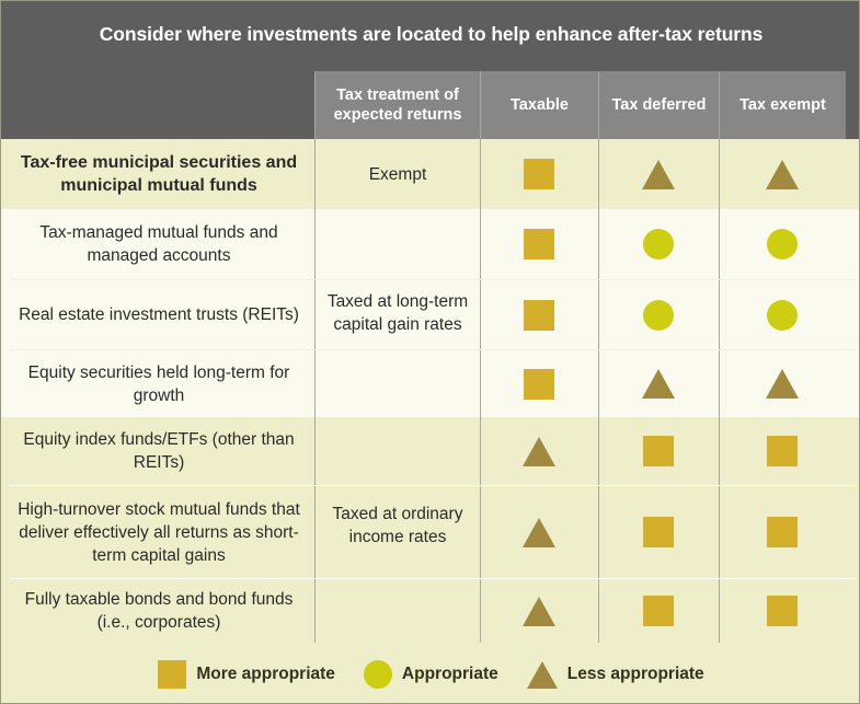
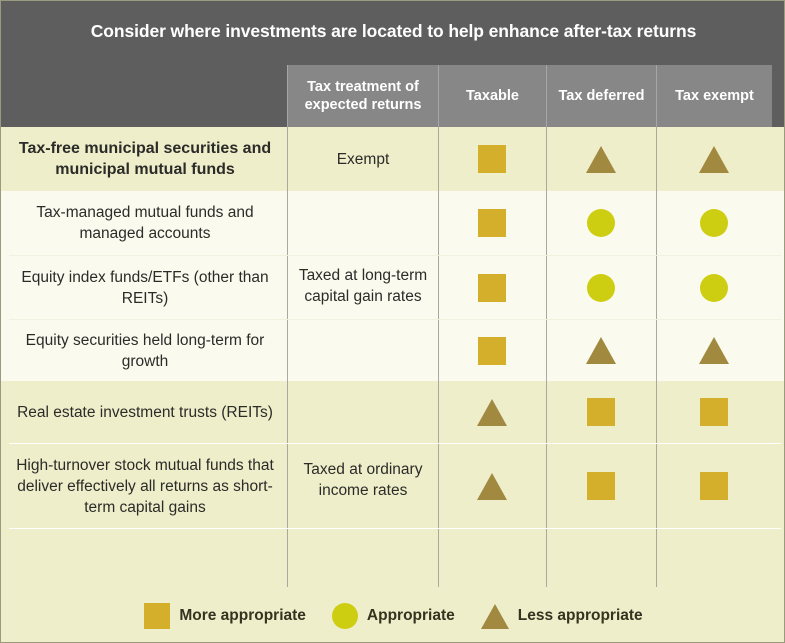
  Consider where investments are located to help enhance after-tax returns
  Tax treatment of expected returns
  Taxable
  Tax deferred
  Tax exempt
  Tax-free municipal securities and municipal mutual funds
  Exempt
  Tax-managed mutual funds and managed accounts
- Real estate investment trusts (REITs)
+ Equity index funds/ETFs (other than REITs)
  Equity securities held long-term for growth
  Taxed at long-term capital gain rates
- Equity index funds/ETFs (other than REITs)
+ Real estate investment trusts (REITs)
  High-turnover stock mutual funds that deliver effectively all returns as short-term capital gains
- Fully taxable bonds and bond funds (i.e., corporates)
  Taxed at ordinary income rates
  More appropriate
  Appropriate
  Less appropriate
